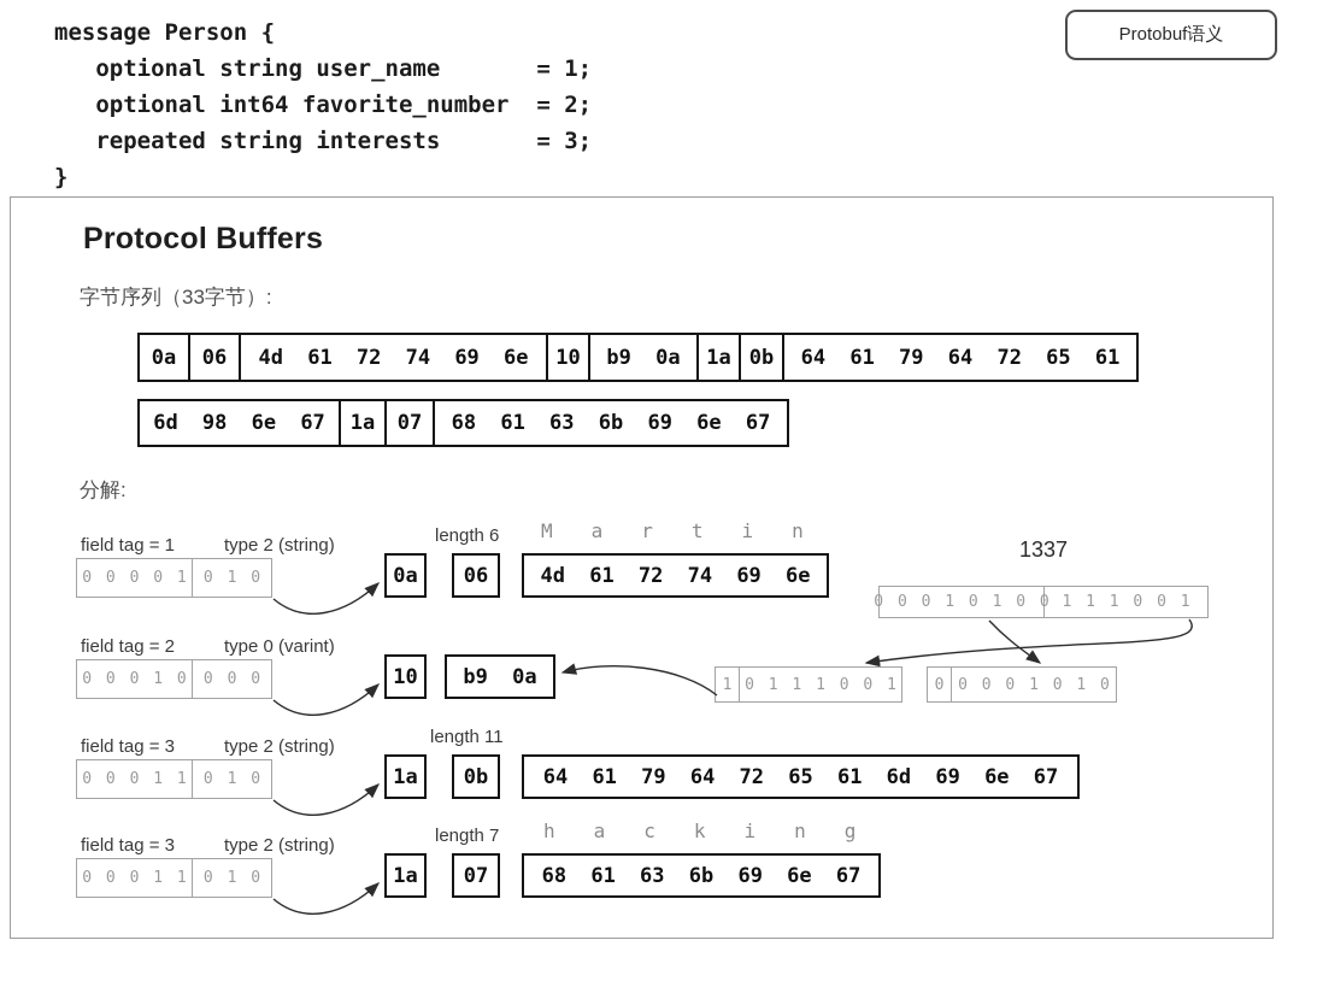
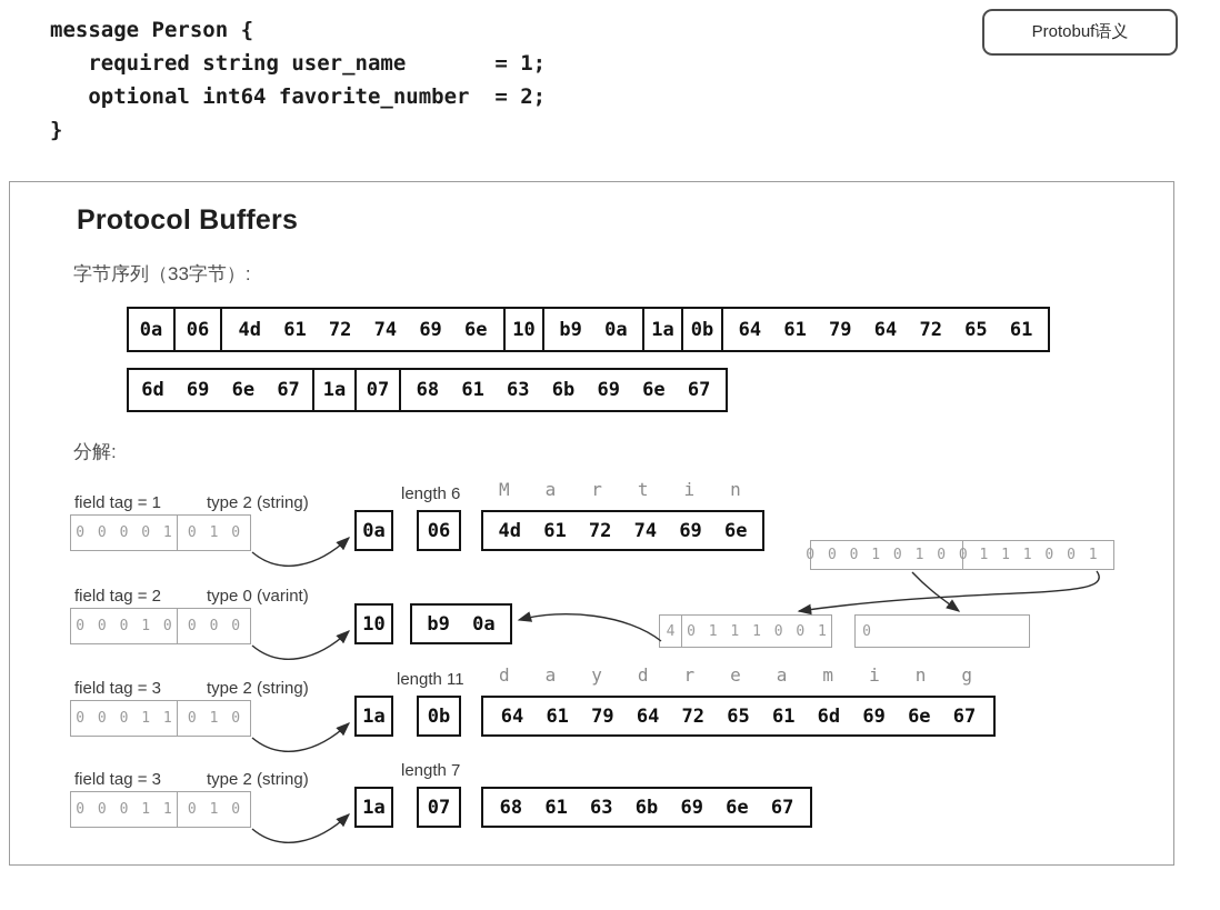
  message Person {
- optional string user_name = 1;
+ required string user_name = 1;
  optional int64 favorite_number = 2;
- repeated string interests = 3;
  }
  Protobuf语义
  Protocol Buffers
  字节序列（33字节）:
  0a
  06
  4d 61 72 74 69 6e
  10
  b9 0a
  1a
  0b
  64 61 79 64 72 65 61
- 6d 98 6e 67
+ 6d 69 6e 67
  1a
  07
  68 61 63 6b 69 6e 67
  分解:
  field tag = 1
  type 2 (string)
  0 0 0 0 1
  0 1 0
  0a
  length 6
  06
  Martin
  4d 61 72 74 69 6e
- 1337
  0 0 0 1 0 1 0 0
  1 1 1 0 0 1
  field tag = 2
  type 0 (varint)
  0 0 0 1 0
  0 0 0
  10
  b9 0a
- 1
+ 4
  0 1 1 1 0 0 1
  0
- 0 0 0 1 0 1 0
  field tag = 3
  type 2 (string)
  0 0 0 1 1
  0 1 0
  1a
  length 11
  0b
+ daydreaming
  64 61 79 64 72 65 61 6d 69 6e 67
  field tag = 3
  type 2 (string)
  0 0 0 1 1
  0 1 0
  1a
  length 7
  07
- hacking
  68 61 63 6b 69 6e 67
